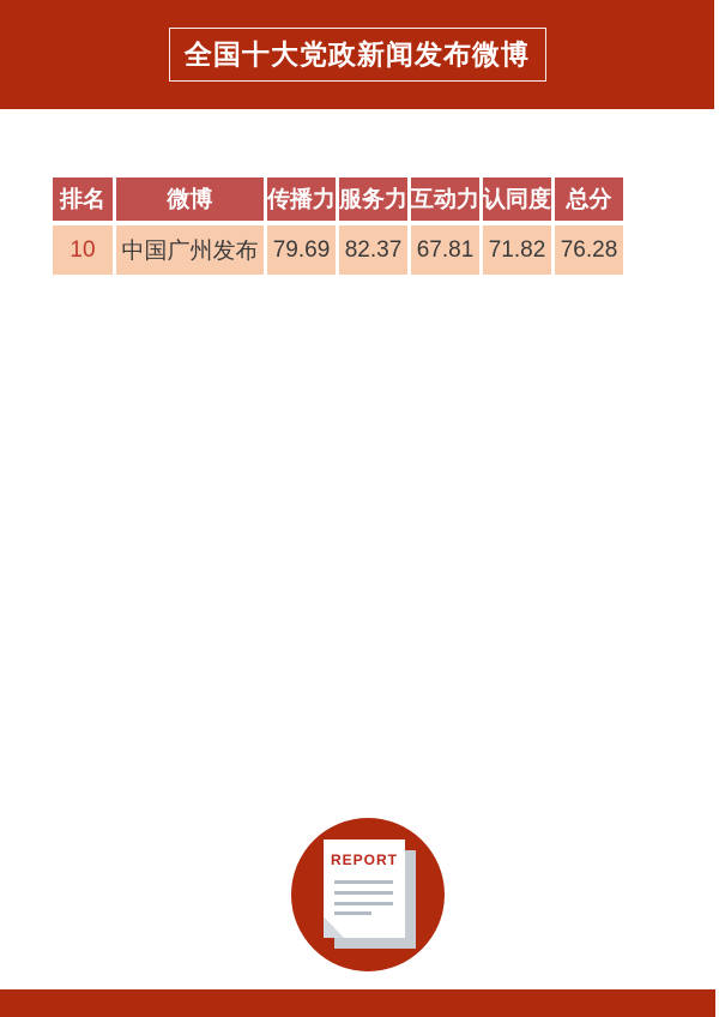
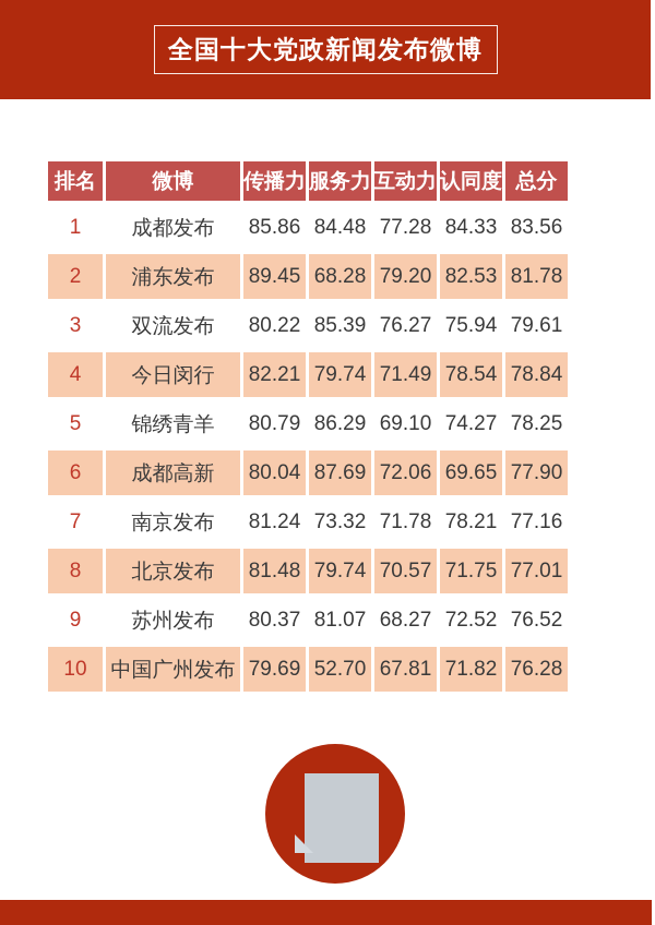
  全国十大党政新闻发布微博
  排名	微博	传播力	服务力	互动力	认同度	总分
+ 1	成都发布	85.86	84.48	77.28	84.33	83.56
+ 2	浦东发布	89.45	68.28	79.20	82.53	81.78
+ 3	双流发布	80.22	85.39	76.27	75.94	79.61
+ 4	今日闵行	82.21	79.74	71.49	78.54	78.84
+ 5	锦绣青羊	80.79	86.29	69.10	74.27	78.25
+ 6	成都高新	80.04	87.69	72.06	69.65	77.90
+ 7	南京发布	81.24	73.32	71.78	78.21	77.16
+ 8	北京发布	81.48	79.74	70.57	71.75	77.01
+ 9	苏州发布	80.37	81.07	68.27	72.52	76.52
- 10	中国广州发布	79.69	82.37	67.81	71.82	76.28
+ 10	中国广州发布	79.69	52.70	67.81	71.82	76.28
- REPORT
